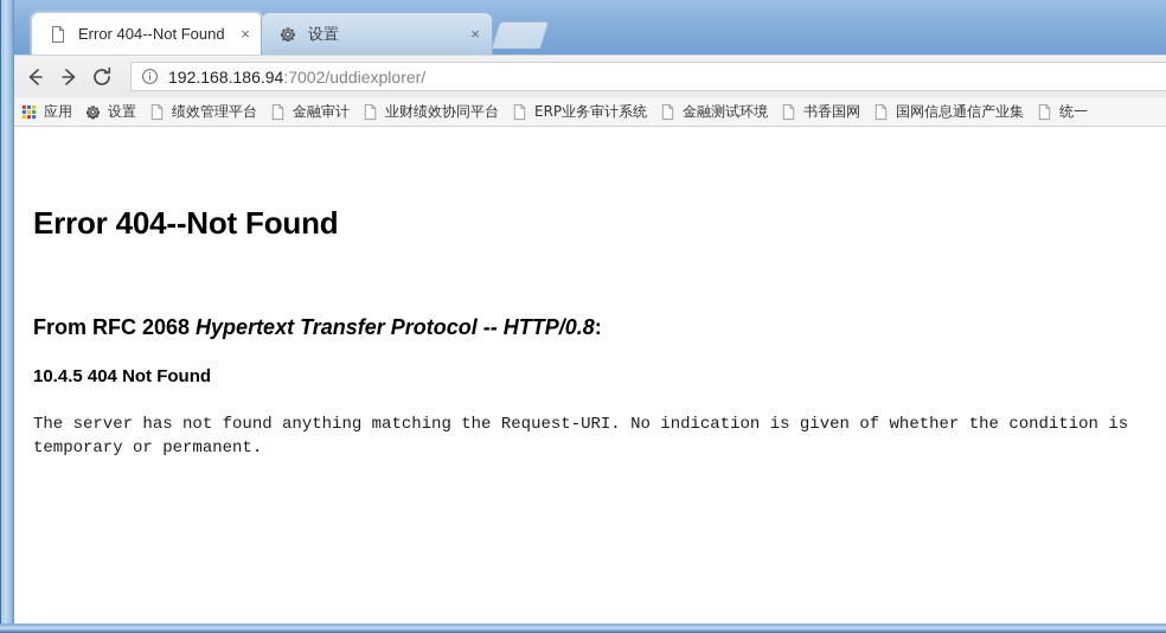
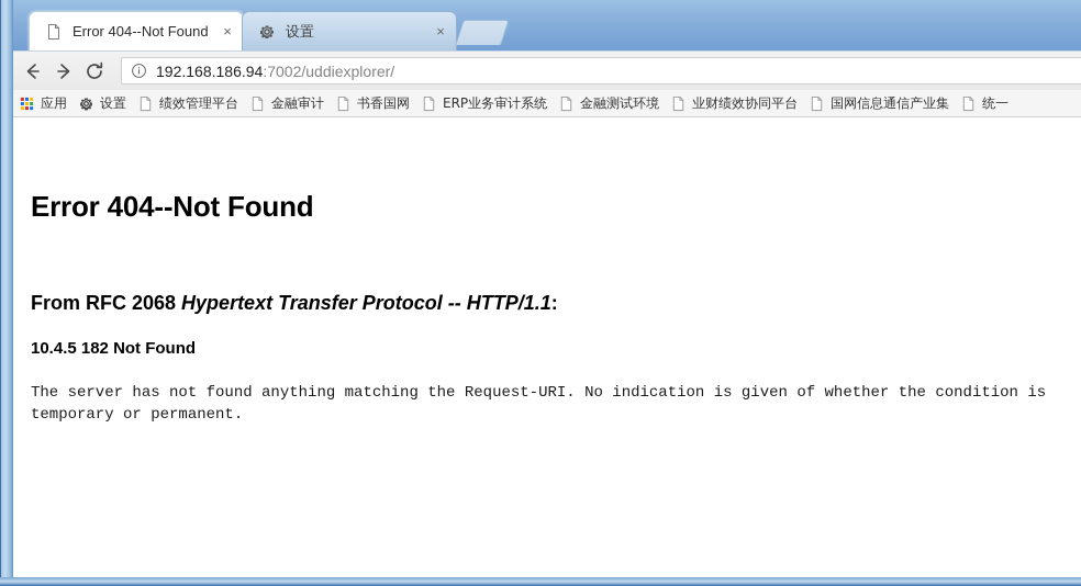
  Error 404--Not Found
  ×
  设置
  ×
  192.168.186.94:7002/uddiexplorer/
  应用
  设置
  绩效管理平台
  金融审计
- 业财绩效协同平台
+ 书香国网
  ERP业务审计系统
  金融测试环境
- 书香国网
+ 业财绩效协同平台
  国网信息通信产业集
  统一
  Error 404--Not Found
- From RFC 2068 Hypertext Transfer Protocol -- HTTP/0.8:
+ From RFC 2068 Hypertext Transfer Protocol -- HTTP/1.1:
- 10.4.5 404 Not Found
+ 10.4.5 182 Not Found
  The server has not found anything matching the Request-URI. No indication is given of whether the condition is
  temporary or permanent.
